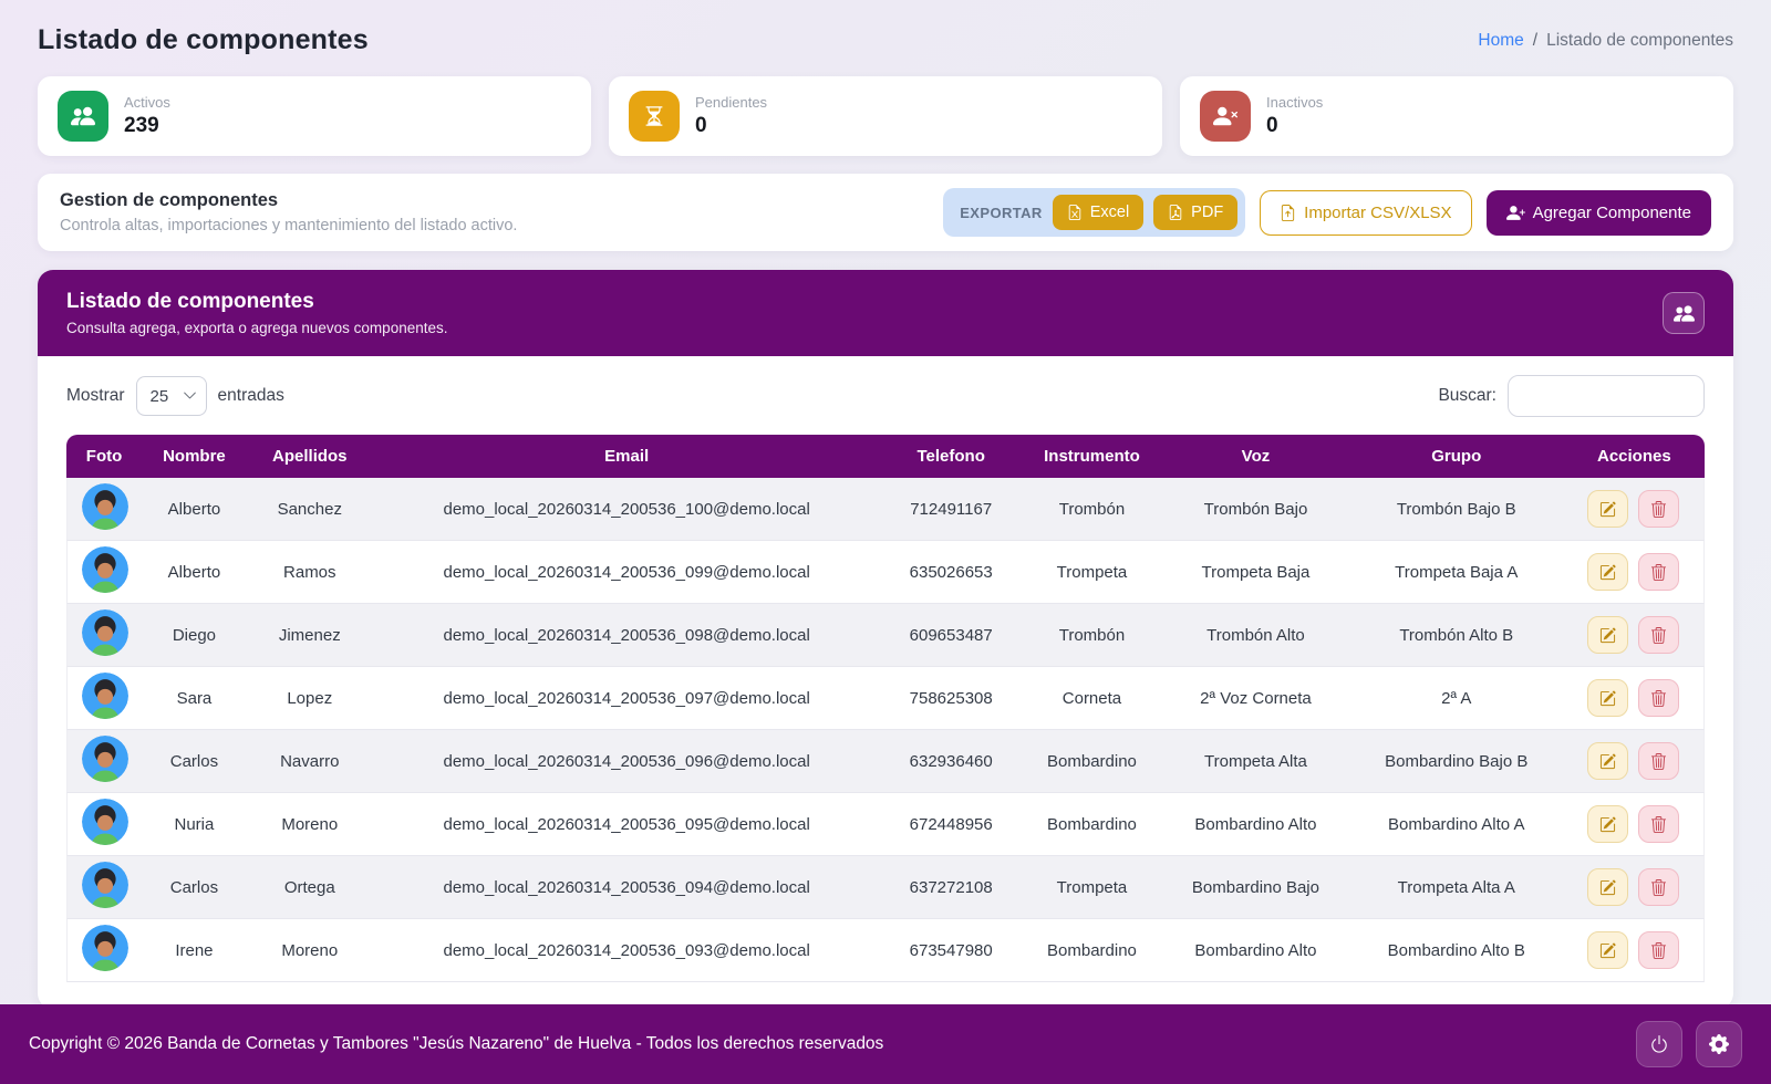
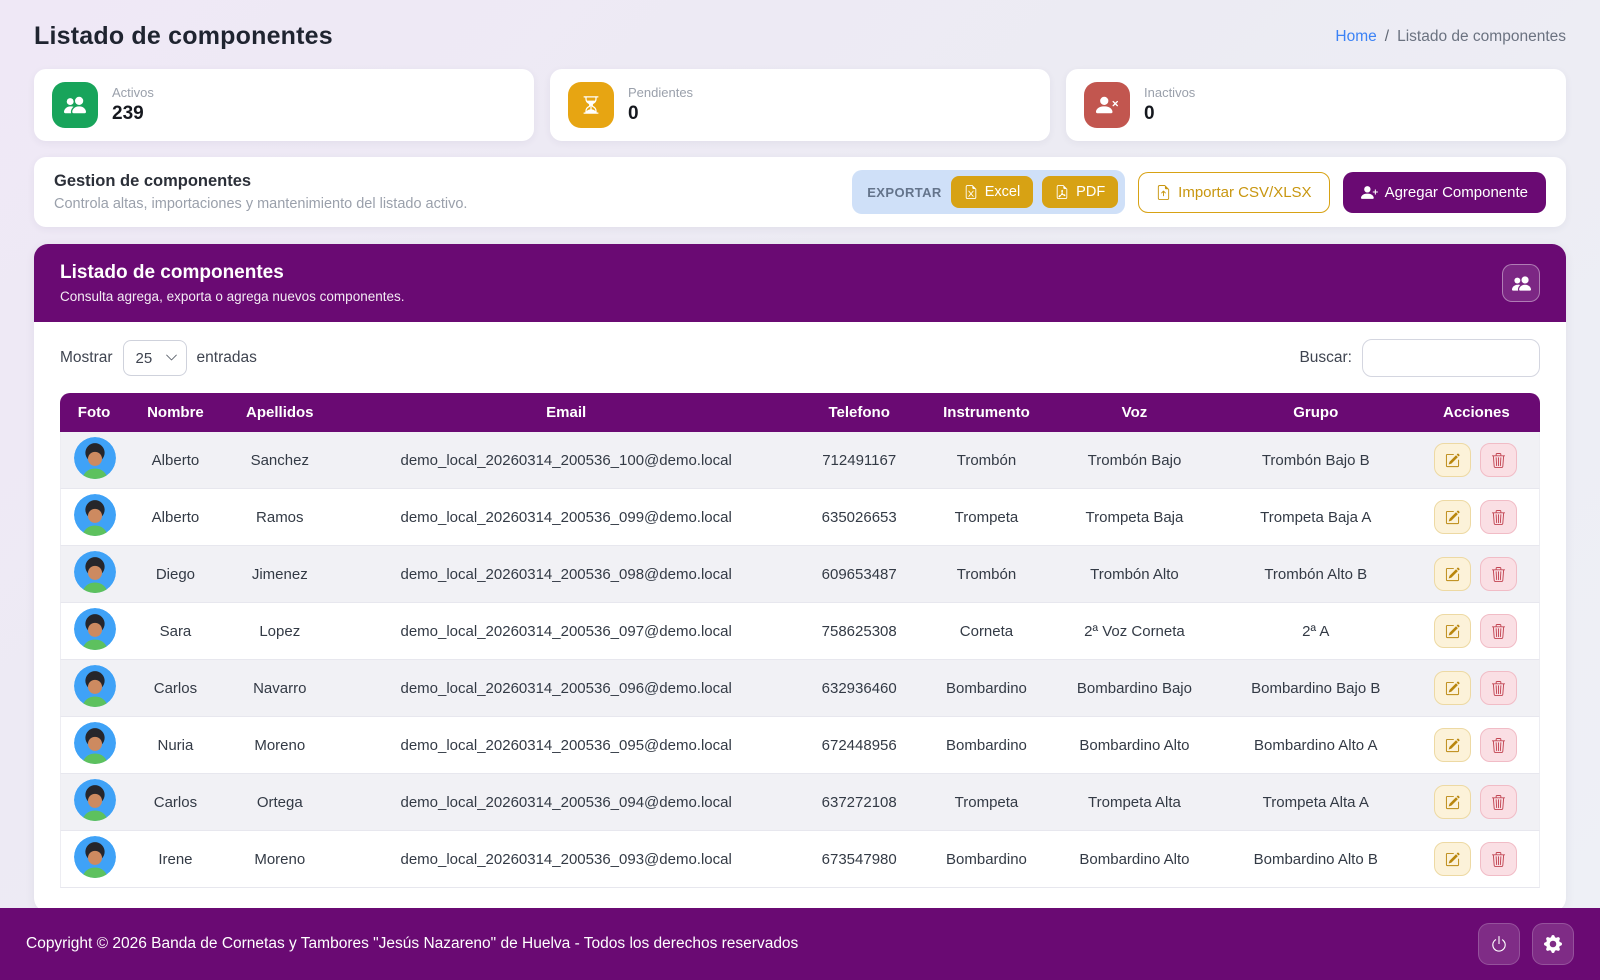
  Listado de componentes
  Home
  /
  Listado de componentes
  Activos
  239
  Pendientes
  0
  Inactivos
  0
  Gestion de componentes
  Controla altas, importaciones y mantenimiento del listado activo.
  EXPORTAR
  Excel
  PDF
  Importar CSV/XLSX
  Agregar Componente
  Listado de componentes
  Consulta agrega, exporta o agrega nuevos componentes.
  Mostrar
  25
  entradas
  Buscar:
  Foto	Nombre	Apellidos	Email	Telefono	Instrumento	Voz	Grupo	Acciones
  	Alberto	Sanchez	demo_local_20260314_200536_100@demo.local	712491167	Trombón	Trombón Bajo	Trombón Bajo B
  	Alberto	Ramos	demo_local_20260314_200536_099@demo.local	635026653	Trompeta	Trompeta Baja	Trompeta Baja A
  	Diego	Jimenez	demo_local_20260314_200536_098@demo.local	609653487	Trombón	Trombón Alto	Trombón Alto B
  	Sara	Lopez	demo_local_20260314_200536_097@demo.local	758625308	Corneta	2ª Voz Corneta	2ª A
- 	Carlos	Navarro	demo_local_20260314_200536_096@demo.local	632936460	Bombardino	Trompeta Alta	Bombardino Bajo B
+ 	Carlos	Navarro	demo_local_20260314_200536_096@demo.local	632936460	Bombardino	Bombardino Bajo	Bombardino Bajo B
  	Nuria	Moreno	demo_local_20260314_200536_095@demo.local	672448956	Bombardino	Bombardino Alto	Bombardino Alto A
- 	Carlos	Ortega	demo_local_20260314_200536_094@demo.local	637272108	Trompeta	Bombardino Bajo	Trompeta Alta A
+ 	Carlos	Ortega	demo_local_20260314_200536_094@demo.local	637272108	Trompeta	Trompeta Alta	Trompeta Alta A
  	Irene	Moreno	demo_local_20260314_200536_093@demo.local	673547980	Bombardino	Bombardino Alto	Bombardino Alto B
  Copyright © 2026 Banda de Cornetas y Tambores "Jesús Nazareno" de Huelva - Todos los derechos reservados
